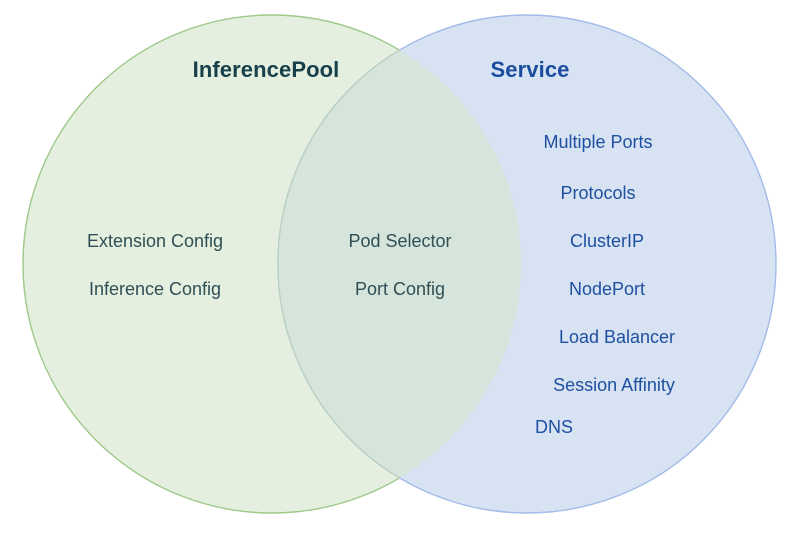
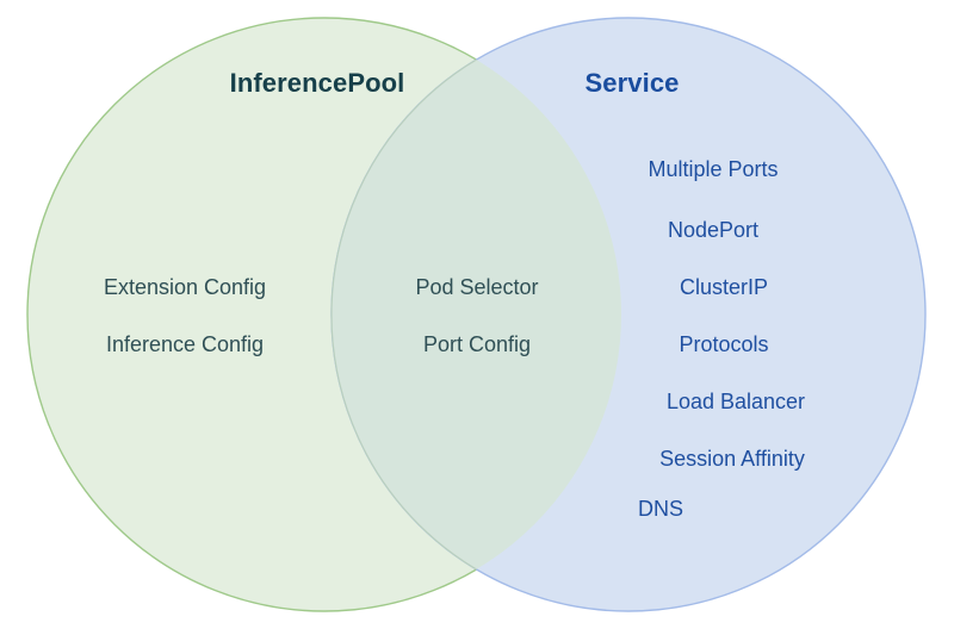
  InferencePool
  Service
  Extension Config
  Inference Config
  Pod Selector
  Port Config
  Multiple Ports
- Protocols
+ NodePort
  ClusterIP
- NodePort
+ Protocols
  Load Balancer
  Session Affinity
  DNS
